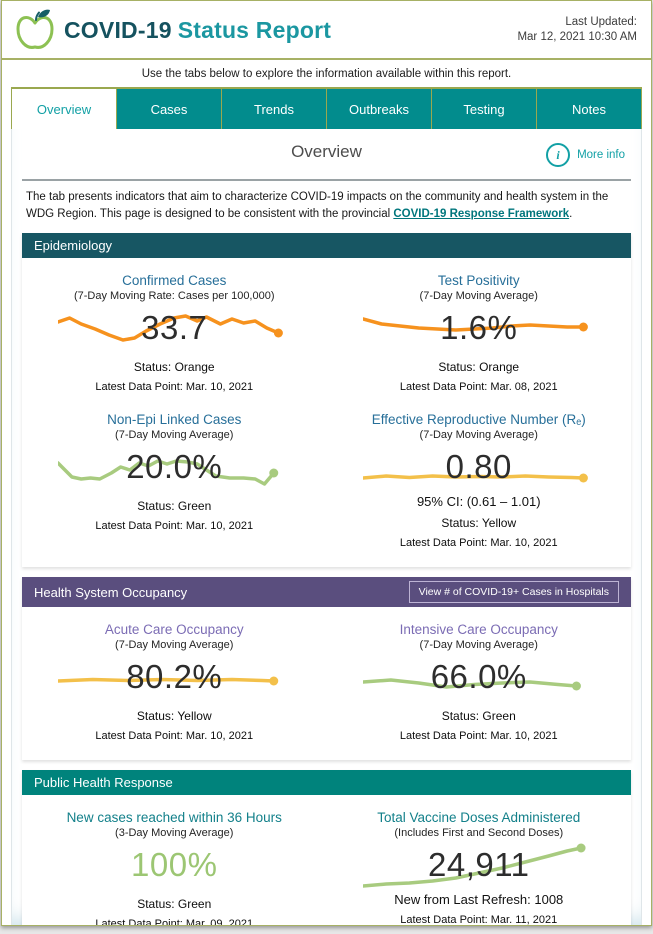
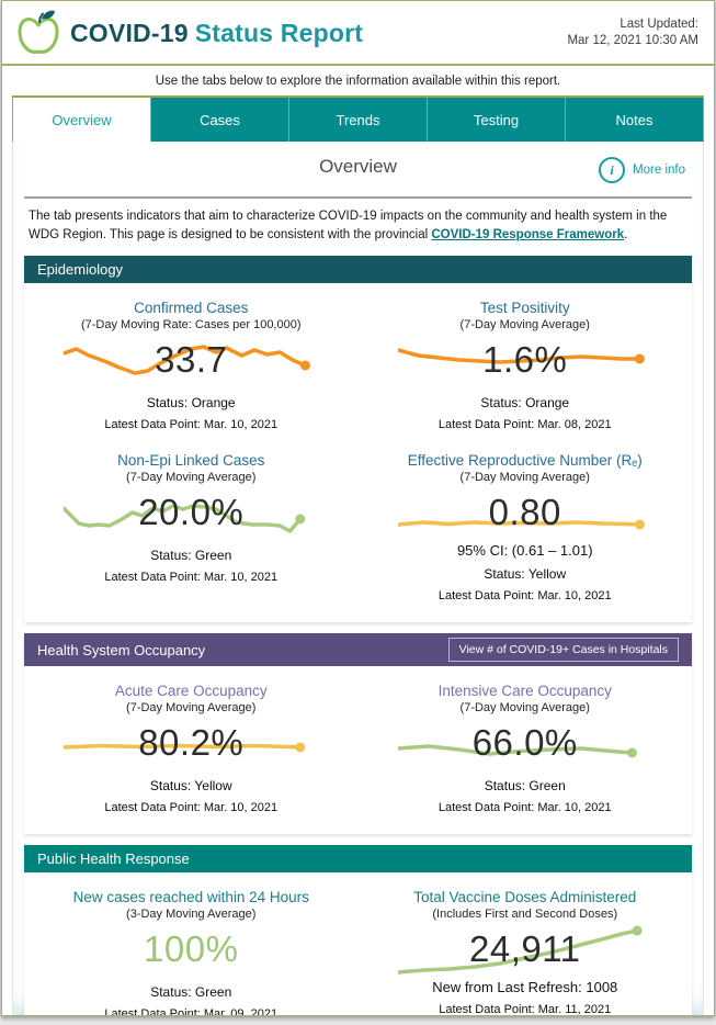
  COVID-19 Status Report
  Last Updated:
  Mar 12, 2021 10:30 AM
  Use the tabs below to explore the information available within this report.
  Overview
  Cases
  Trends
- Outbreaks
  Testing
  Notes
  Overview
  i
  More info
  The tab presents indicators that aim to characterize COVID-19 impacts on the community and health system in the WDG Region. This page is designed to be consistent with the provincial COVID-19 Response Framework.
  Epidemiology
  Confirmed Cases
  (7-Day Moving Rate: Cases per 100,000)
  33.7
  Status: Orange
  Latest Data Point: Mar. 10, 2021
  Test Positivity
  (7-Day Moving Average)
  1.6%
  Status: Orange
  Latest Data Point: Mar. 08, 2021
  Non-Epi Linked Cases
  (7-Day Moving Average)
  20.0%
  Status: Green
  Latest Data Point: Mar. 10, 2021
  Effective Reproductive Number (Rₑ)
  (7-Day Moving Average)
  0.80
  95% CI: (0.61 – 1.01)
  Status: Yellow
  Latest Data Point: Mar. 10, 2021
  Health System Occupancy
  View # of COVID-19+ Cases in Hospitals
  Acute Care Occupancy
  (7-Day Moving Average)
  80.2%
  Status: Yellow
  Latest Data Point: Mar. 10, 2021
  Intensive Care Occupancy
  (7-Day Moving Average)
  66.0%
  Status: Green
  Latest Data Point: Mar. 10, 2021
  Public Health Response
- New cases reached within 36 Hours
+ New cases reached within 24 Hours
  (3-Day Moving Average)
  100%
  Status: Green
  Latest Data Point: Mar. 09, 2021
  Total Vaccine Doses Administered
  (Includes First and Second Doses)
  24,911
  New from Last Refresh: 1008
  Latest Data Point: Mar. 11, 2021
